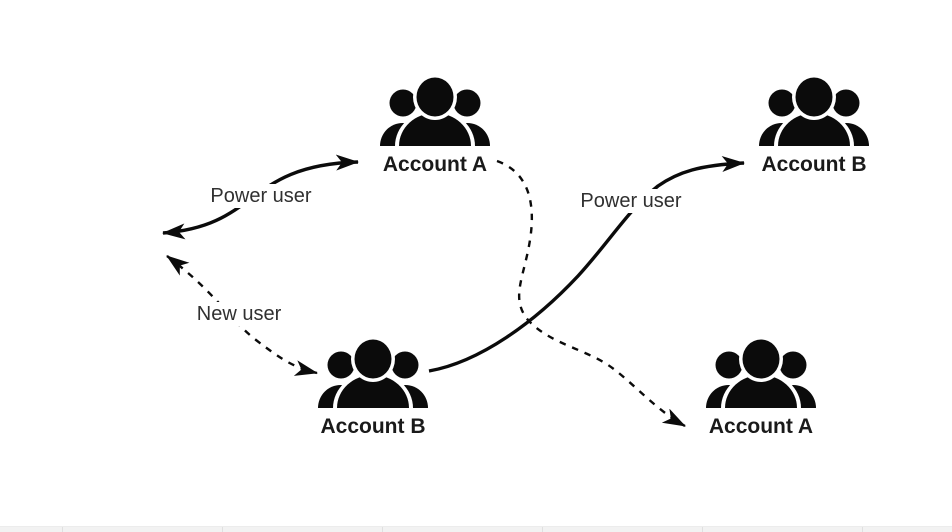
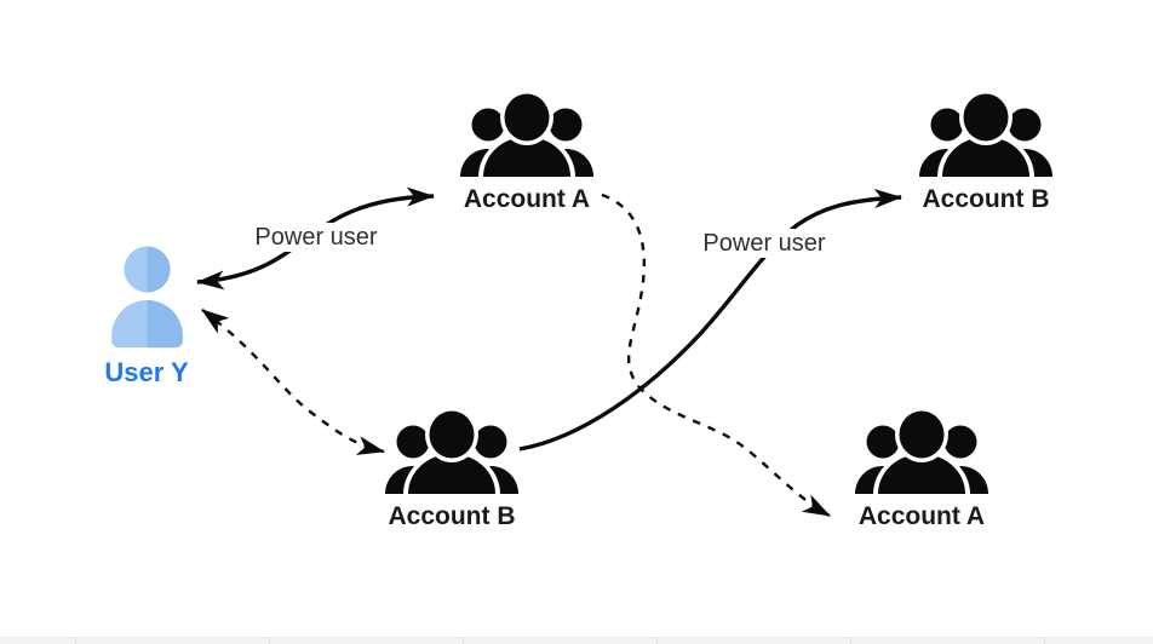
+ User Y
  Account A
  Account B
  Account B
  Account A
  Power user
- New user
  Power user
